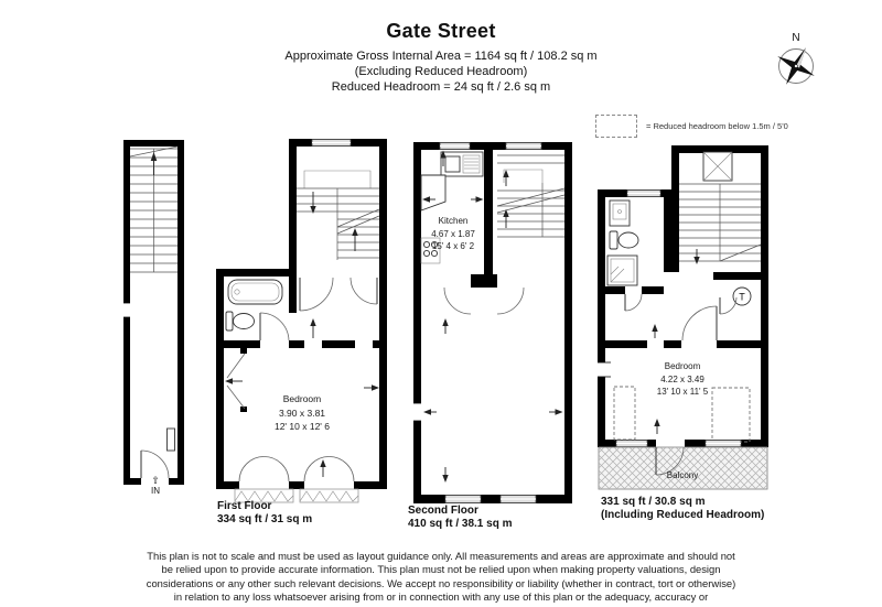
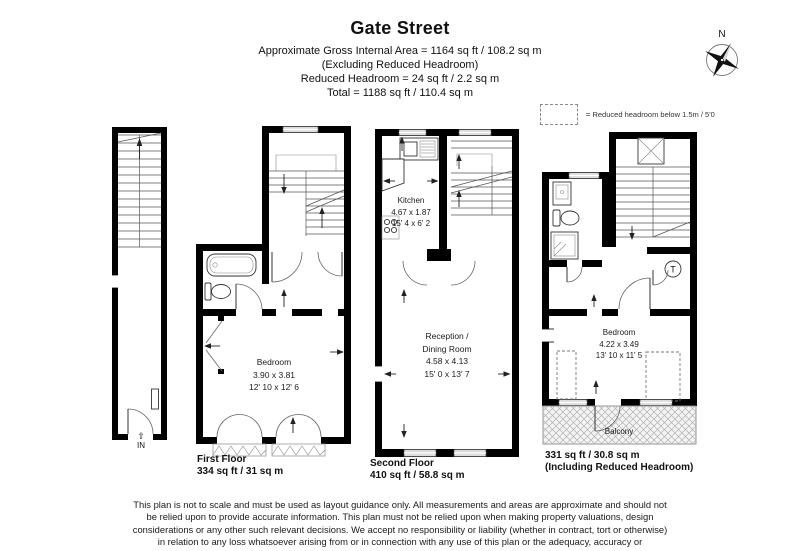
  Gate Street
  Approximate Gross Internal Area = 1164 sq ft / 108.2 sq m
  (Excluding Reduced Headroom)
- Reduced Headroom = 24 sq ft / 2.6 sq m
+ Reduced Headroom = 24 sq ft / 2.2 sq m
+ Total = 1188 sq ft / 110.4 sq m
  N
  = Reduced headroom below 1.5m / 5'0
  ⇧
  IN
  T
  Bedroom
  3.90 x 3.81
  12' 10 x 12' 6
  Kitchen
  4.67 x 1.87
  15' 4 x 6' 2
+ Reception /
+ Dining Room
+ 4.58 x 4.13
+ 15' 0 x 13' 7
  Bedroom
  4.22 x 3.49
  13' 10 x 11' 5
  Balcony
  First Floor
  334 sq ft / 31 sq m
  Second Floor
- 410 sq ft / 38.1 sq m
+ 410 sq ft / 58.8 sq m
  331 sq ft / 30.8 sq m
  (Including Reduced Headroom)
  This plan is not to scale and must be used as layout guidance only. All measurements and areas are approximate and should not be relied upon to provide accurate information. This plan must not be relied upon when making property valuations, design considerations or any other such relevant decisions. We accept no responsibility or liability (whether in contract, tort or otherwise) in relation to any loss whatsoever arising from or in connection with any use of this plan or the adequacy, accuracy or
